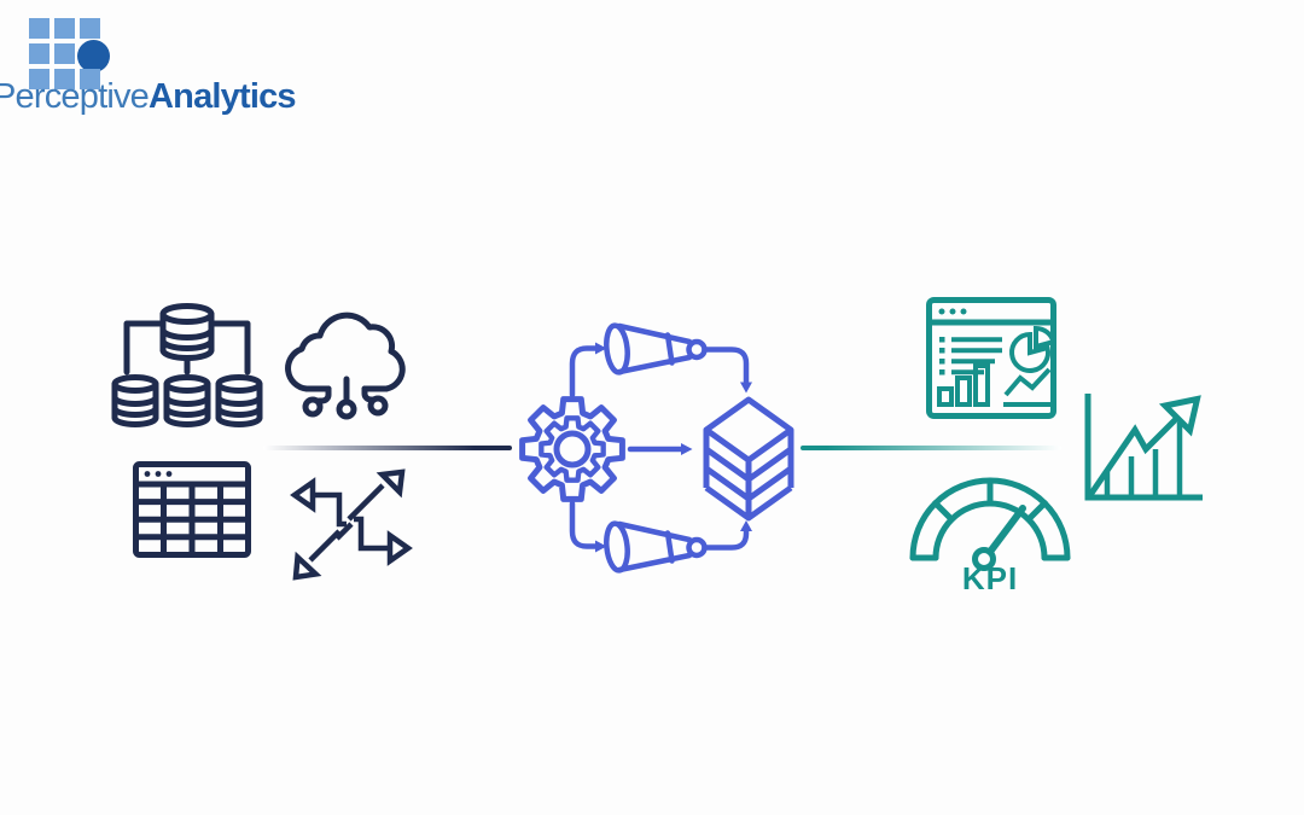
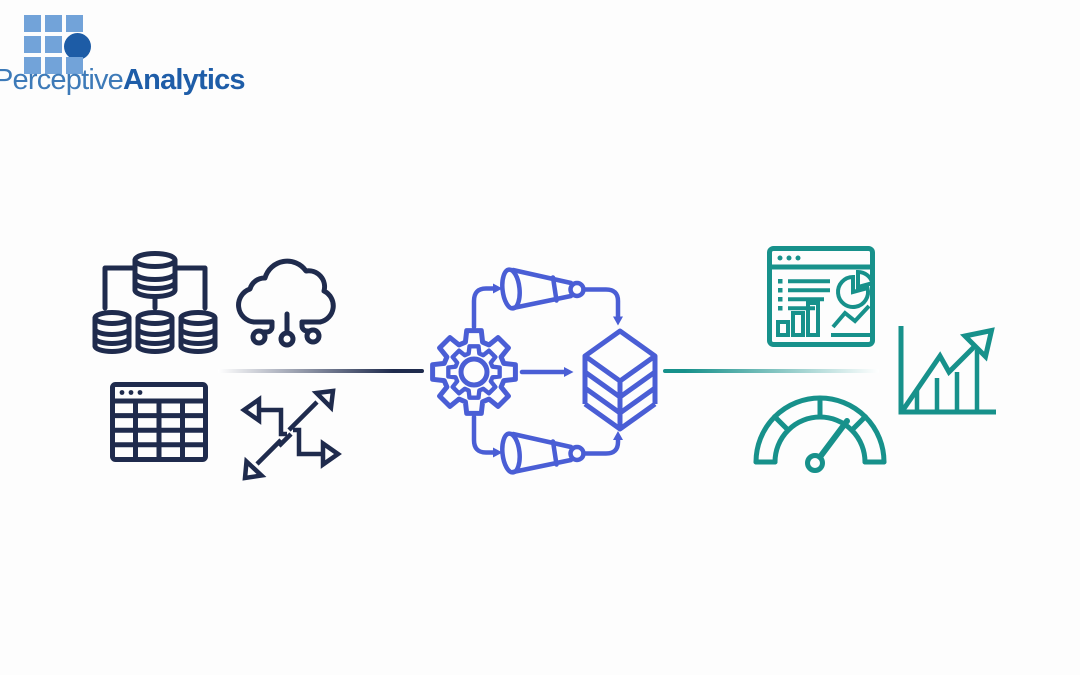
  PerceptiveAnalytics
- KPI
